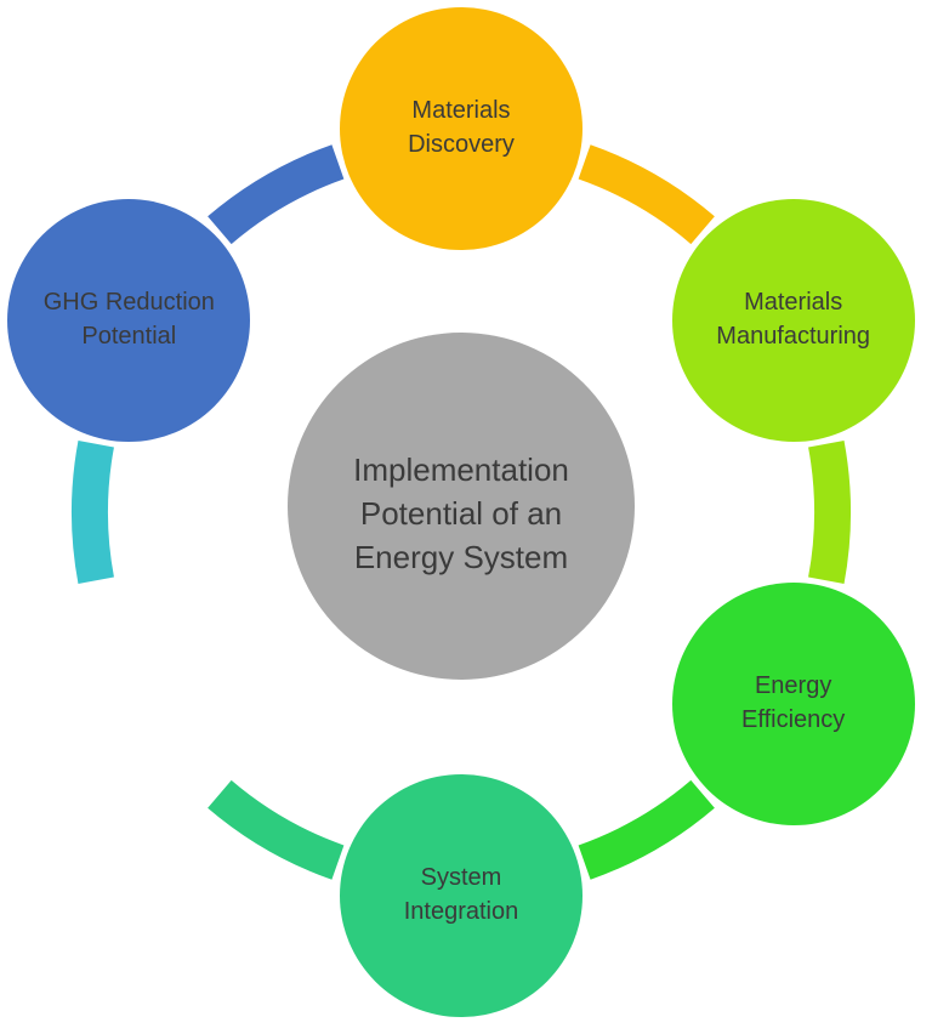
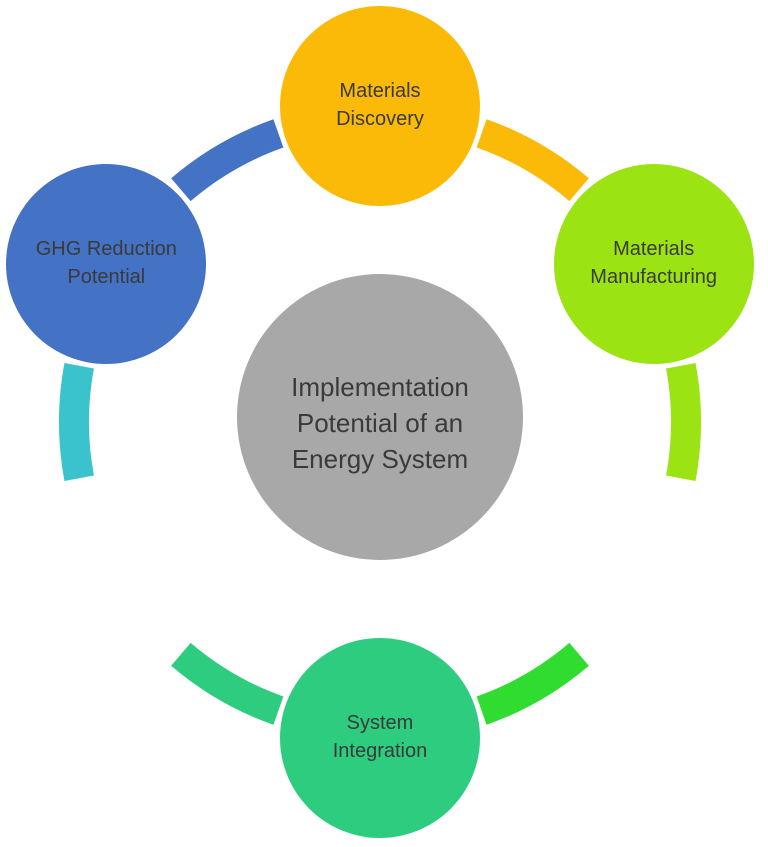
  Materials
  Discovery
  Materials
  Manufacturing
- Energy
- Efficiency
  System
  Integration
  GHG Reduction
  Potential
  Implementation
  Potential of an
  Energy System
